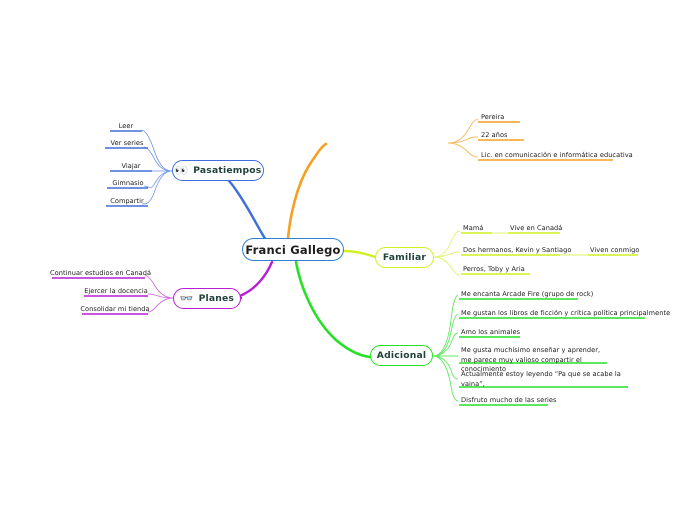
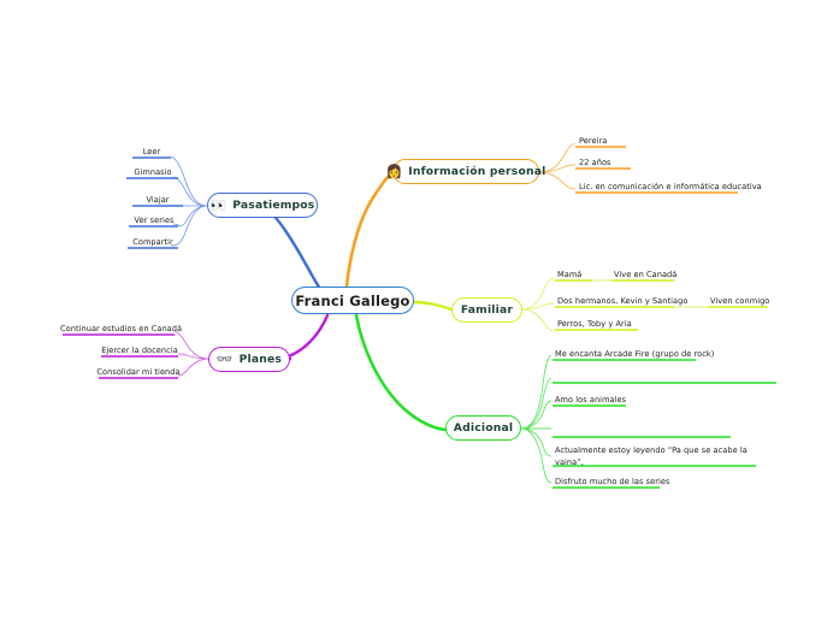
  Franci Gallego
  👀
  Pasatiempos
+ 👩
+ Información personal
  Familiar
  Adicional
  👓
  Planes
  Leer
- Ver series
+ Gimnasio
  Viajar
- Gimnasio
+ Ver series
  Compartir
  Pereira
  22 años
  Lic. en comunicación e informática educativa
  Mamá
  Vive en Canadá
  Dos hermanos, Kevin y Santiago
  Viven conmigo
  Perros, Toby y Aria
  Me encanta Arcade Fire (grupo de rock)
- Me gustan los libros de ficción y crítica política principalmente
  Amo los animales
- Me gusta muchísimo enseñar y aprender,
- me parece muy valioso compartir el conocimiento
  Actualmente estoy leyendo “Pa que se acabe la vaina”,
  Disfruto mucho de las series
  Continuar estudios en Canadá
  Ejercer la docencia
  Consolidar mi tienda
